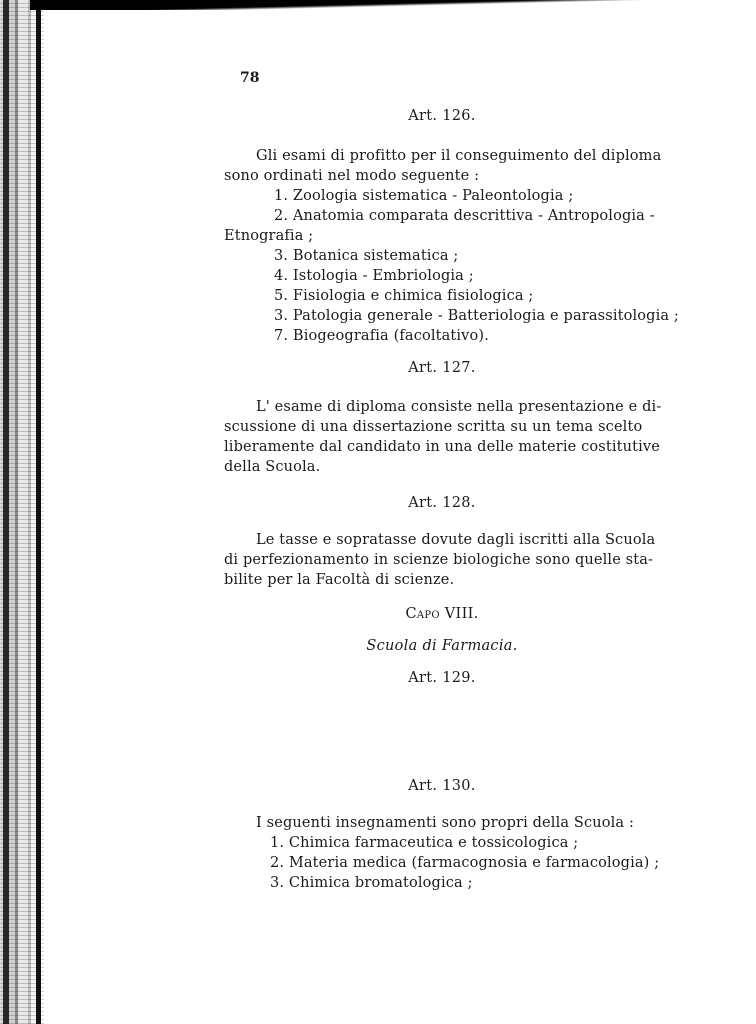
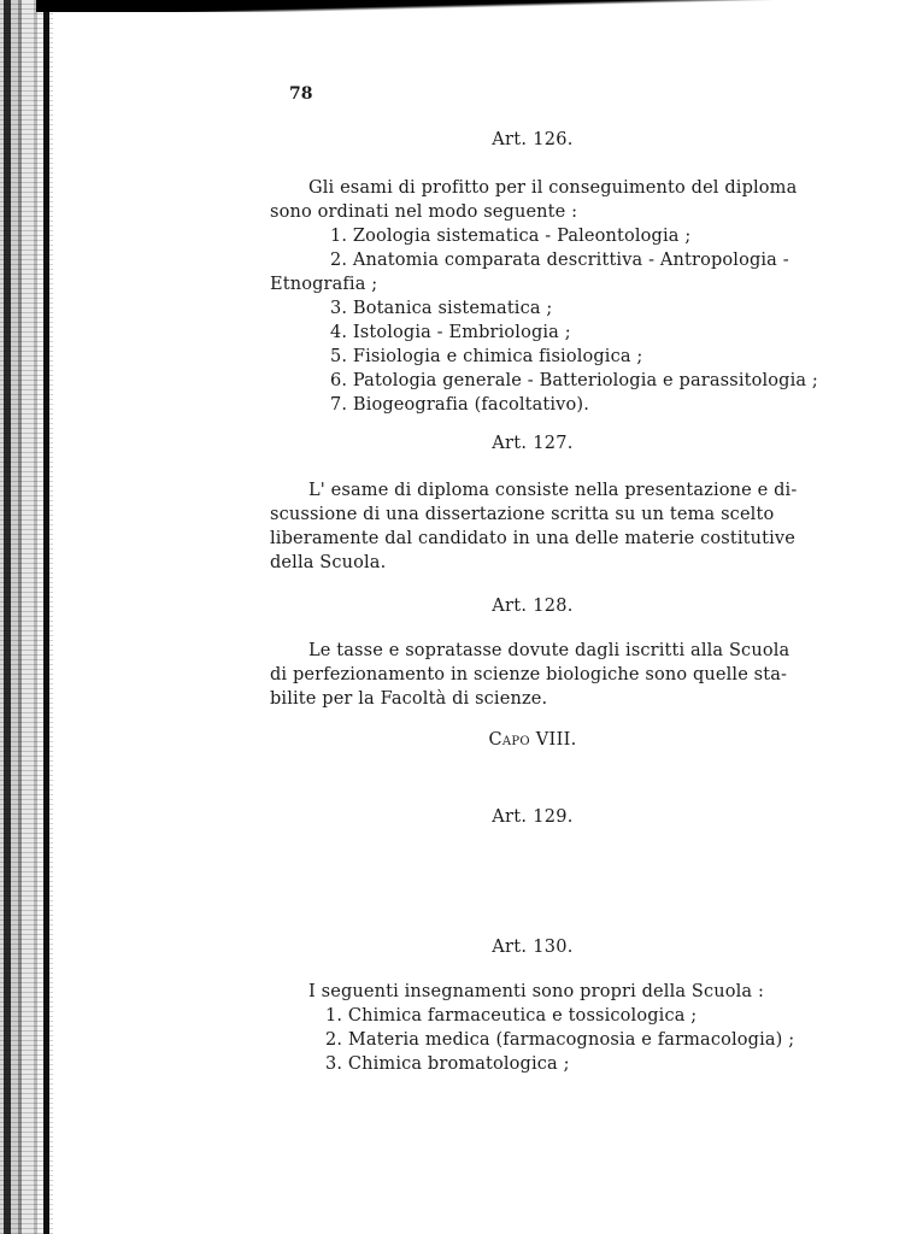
  78
  Art. 126.
  Gli esami di profitto per il conseguimento del diploma
  sono ordinati nel modo seguente :
  1. Zoologia sistematica - Paleontologia ;
  2. Anatomia comparata descrittiva - Antropologia -
  Etnografia ;
  3. Botanica sistematica ;
  4. Istologia - Embriologia ;
  5. Fisiologia e chimica fisiologica ;
- 3. Patologia generale - Batteriologia e parassitologia ;
+ 6. Patologia generale - Batteriologia e parassitologia ;
  7. Biogeografia (facoltativo).
  Art. 127.
  L' esame di diploma consiste nella presentazione e di-
  scussione di una dissertazione scritta su un tema scelto
  liberamente dal candidato in una delle materie costitutive
  della Scuola.
  Art. 128.
  Le tasse e sopratasse dovute dagli iscritti alla Scuola
  di perfezionamento in scienze biologiche sono quelle sta-
  bilite per la Facoltà di scienze.
  Capo VIII.
- Scuola di Farmacia.
  Art. 129.
  Art. 130.
  I seguenti insegnamenti sono propri della Scuola :
  1. Chimica farmaceutica e tossicologica ;
  2. Materia medica (farmacognosia e farmacologia) ;
  3. Chimica bromatologica ;
